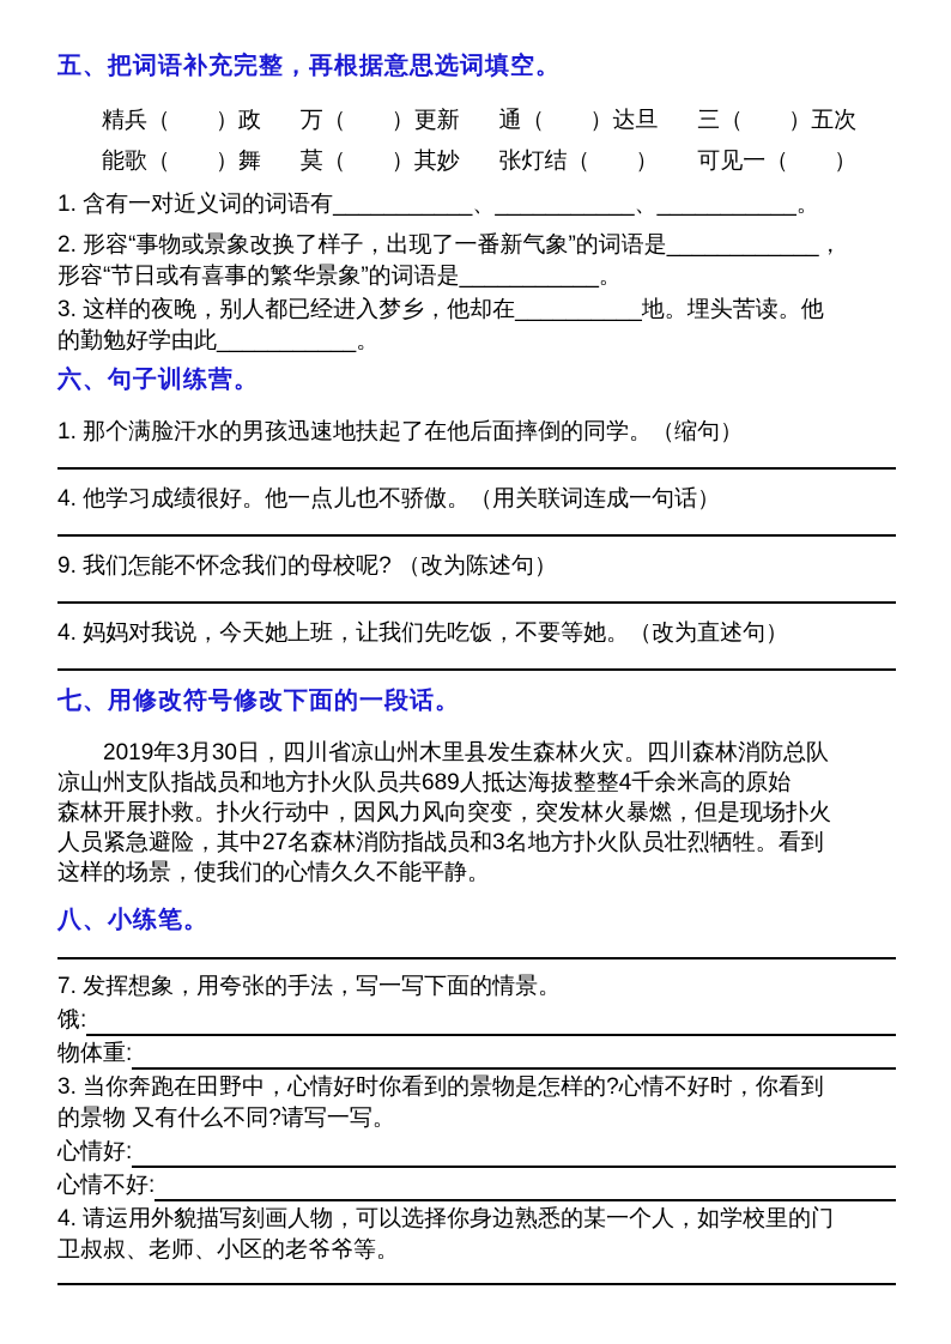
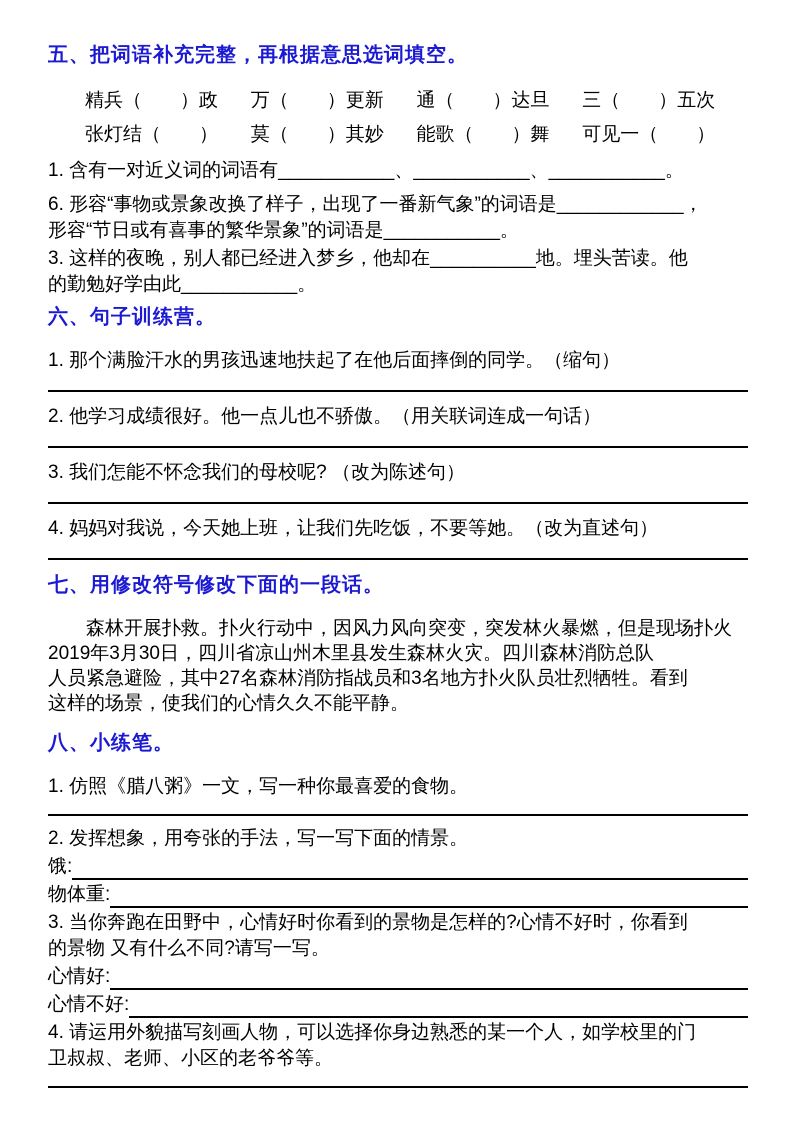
  五、把词语补充完整，再根据意思选词填空。
  精兵（ ）政
  万（ ）更新
  通（ ）达旦
  三（ ）五次
- 能歌（ ）舞
+ 张灯结（ ）
  莫（ ）其妙
- 张灯结（ ）
+ 能歌（ ）舞
  可见一（ ）
  1. 含有一对近义词的词语有___________、___________、___________。
- 2. 形容“事物或景象改换了样子，出现了一番新气象”的词语是____________，
+ 6. 形容“事物或景象改换了样子，出现了一番新气象”的词语是____________，
  形容“节日或有喜事的繁华景象”的词语是___________。
  3. 这样的夜晚，别人都已经进入梦乡，他却在__________地。埋头苦读。他
  的勤勉好学由此___________。
  六、句子训练营。
  1. 那个满脸汗水的男孩迅速地扶起了在他后面摔倒的同学。（缩句）
- 4. 他学习成绩很好。他一点儿也不骄傲。（用关联词连成一句话）
+ 2. 他学习成绩很好。他一点儿也不骄傲。（用关联词连成一句话）
- 9. 我们怎能不怀念我们的母校呢? （改为陈述句）
+ 3. 我们怎能不怀念我们的母校呢? （改为陈述句）
  4. 妈妈对我说，今天她上班，让我们先吃饭，不要等她。（改为直述句）
  七、用修改符号修改下面的一段话。
- 2019年3月30日，四川省凉山州木里县发生森林火灾。四川森林消防总队
+ 森林开展扑救。扑火行动中，因风力风向突变，突发林火暴燃，但是现场扑火
- 凉山州支队指战员和地方扑火队员共689人抵达海拔整整4千余米高的原始
- 森林开展扑救。扑火行动中，因风力风向突变，突发林火暴燃，但是现场扑火
+ 2019年3月30日，四川省凉山州木里县发生森林火灾。四川森林消防总队
  人员紧急避险，其中27名森林消防指战员和3名地方扑火队员壮烈牺牲。看到
  这样的场景，使我们的心情久久不能平静。
  八、小练笔。
+ 1. 仿照《腊八粥》一文，写一种你最喜爱的食物。
- 7. 发挥想象，用夸张的手法，写一写下面的情景。
+ 2. 发挥想象，用夸张的手法，写一写下面的情景。
  饿:
  物体重:
  3. 当你奔跑在田野中，心情好时你看到的景物是怎样的?心情不好时，你看到
  的景物 又有什么不同?请写一写。
  心情好:
  心情不好:
  4. 请运用外貌描写刻画人物，可以选择你身边熟悉的某一个人，如学校里的门
  卫叔叔、老师、小区的老爷爷等。
